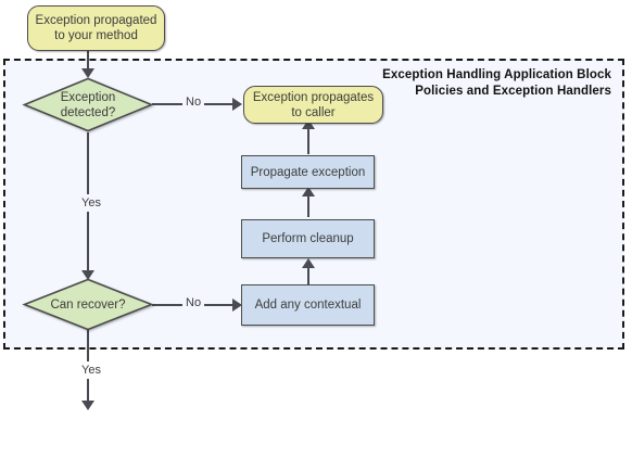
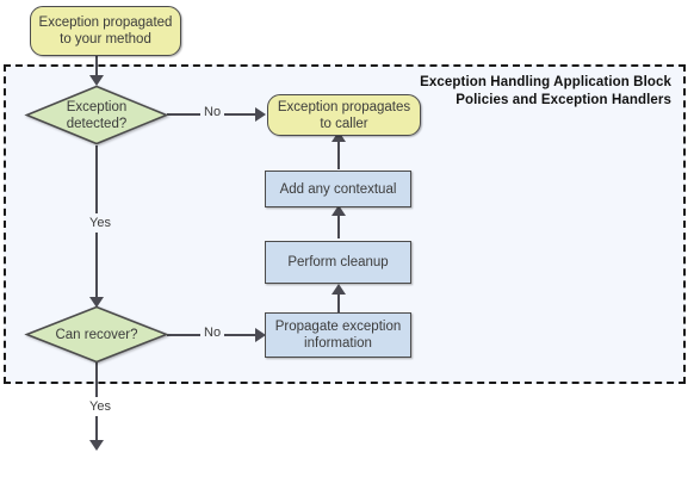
  Exception Handling Application Block
  Policies and Exception Handlers
  No
  Yes
  No
  Yes
  Exception propagated
  to your method
  Exception
  detected?
  Exception propagates
  to caller
- Propagate exception
+ Add any contextual
  Perform cleanup
- Add any contextual
+ Propagate exception
+ information
  Can recover?
